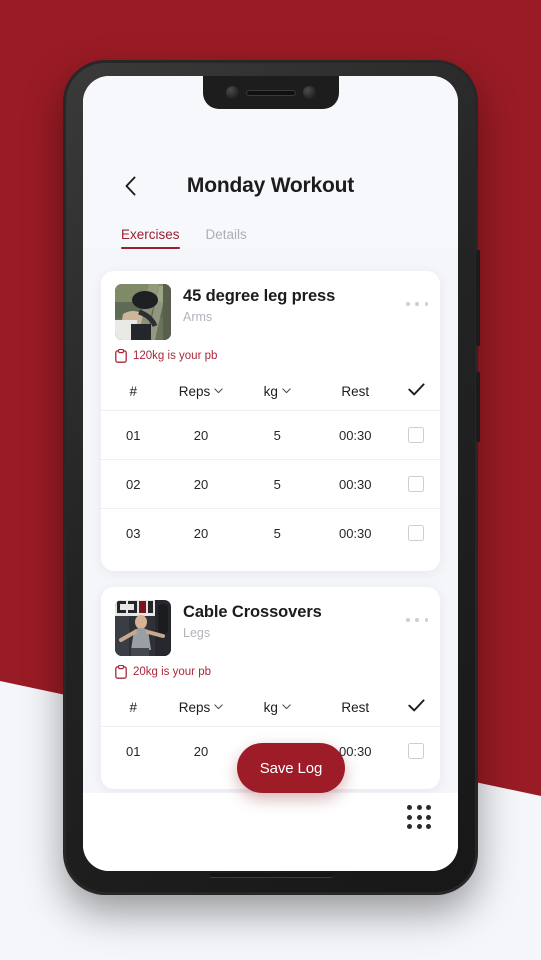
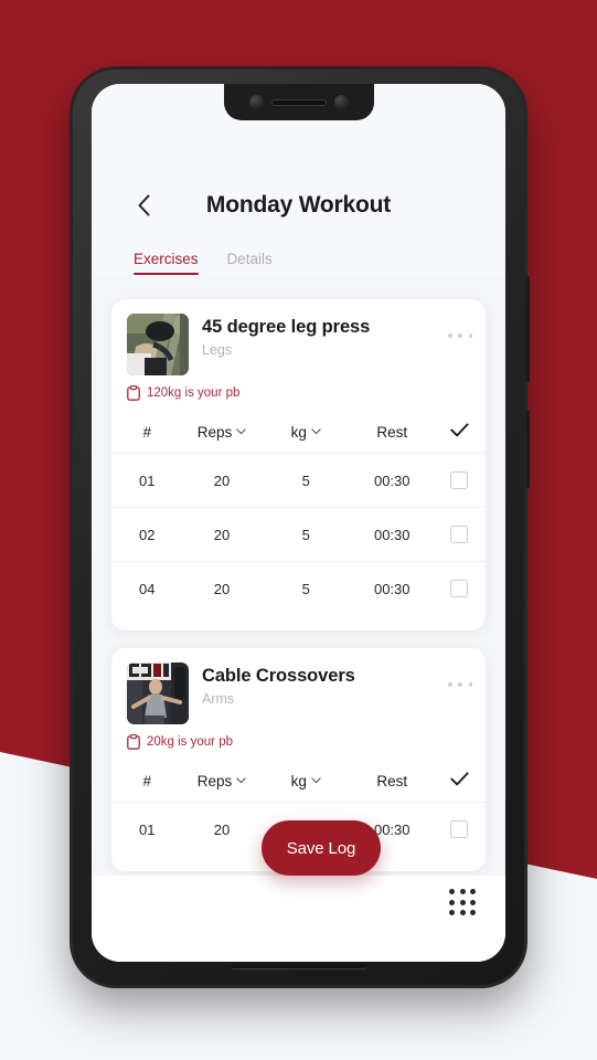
  Monday Workout
  Exercises
  Details
  45 degree leg press
- Arms
+ Legs
  120kg is your pb
  #	Reps	kg	Rest
  01	20	5	00:30
  02	20	5	00:30
- 03	20	5	00:30
+ 04	20	5	00:30
  Cable Crossovers
- Legs
+ Arms
  20kg is your pb
  #	Reps	kg	Rest
  01	20		00:30
  Save Log
